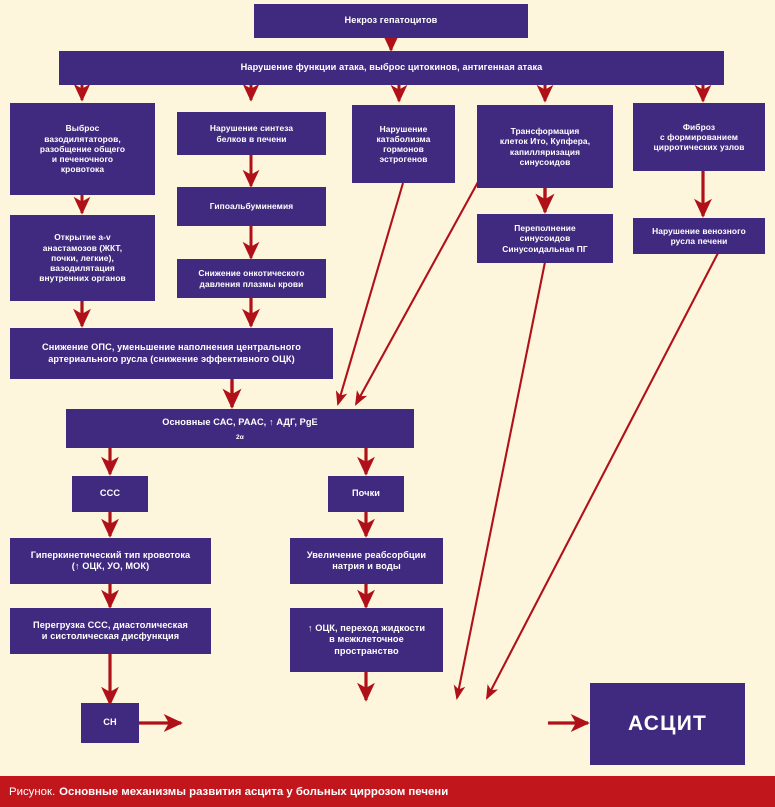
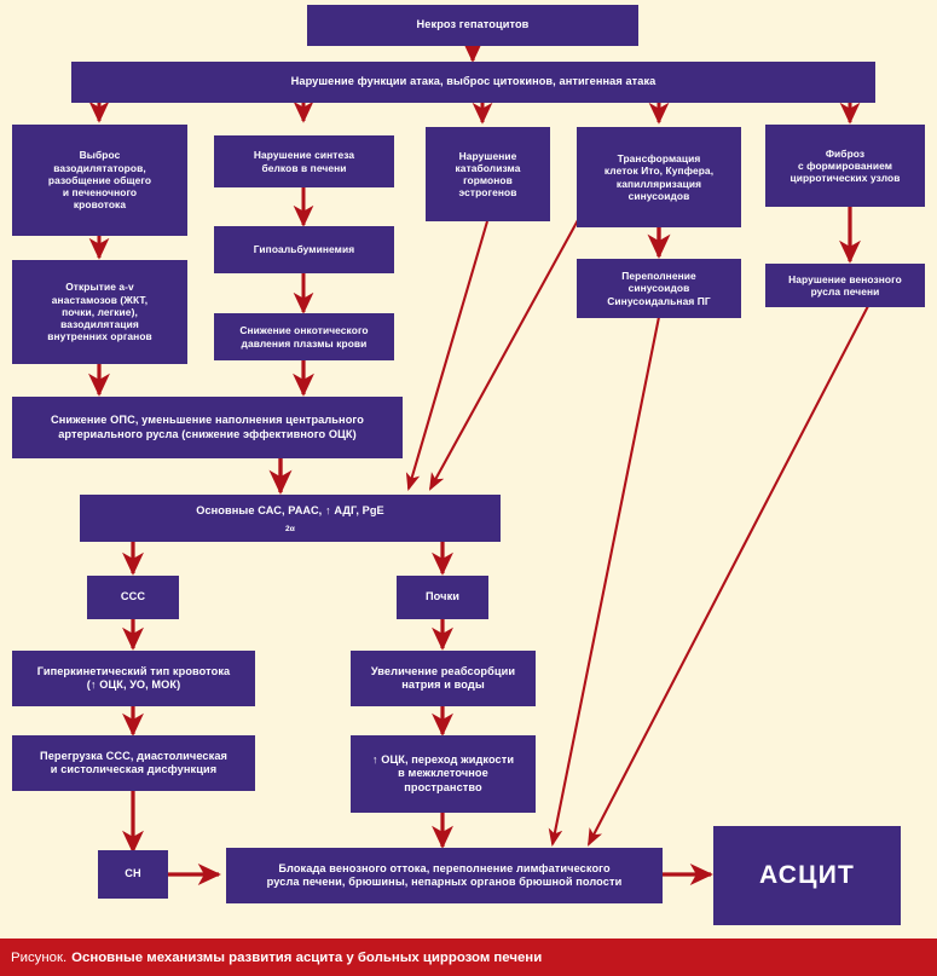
  Некроз гепатоцитов
  Нарушение функции атака, выброс цитокинов, антигенная атака
  Выброс
  вазодилятаторов,
  разобщение общего
  и печеночного
  кровотока
  Нарушение синтеза
  белков в печени
  Нарушение
  катаболизма
  гормонов
  эстрогенов
  Трансформация
  клеток Ито, Купфера,
  капилляризация
  синусоидов
  Фиброз
  с формированием
  цирротических узлов
  Открытие a-v
  анастамозов (ЖКТ,
  почки, легкие),
  вазодилятация
  внутренних органов
  Гипоальбуминемия
  Переполнение
  синусоидов
  Синусоидальная ПГ
  Нарушение венозного
  русла печени
  Снижение онкотического
  давления плазмы крови
  Снижение ОПС, уменьшение наполнения центрального
  артериального русла (снижение эффективного ОЦК)
  Основные САС, РААС, ↑ АДГ, PgE
  ССС
  Почки
  Гиперкинетический тип кровотока
  (↑ ОЦК, УО, МОК)
  Увеличение реабсорбции
  натрия и воды
  Перегрузка ССС, диастолическая
  и систолическая дисфункция
  ↑ ОЦК, переход жидкости
  в межклеточное
  пространство
  СН
+ Блокада венозного оттока, переполнение лимфатического
+ русла печени, брюшины, непарных органов брюшной полости
  АСЦИТ
  Рисунок.
  Основные механизмы развития асцита у больных циррозом печени
